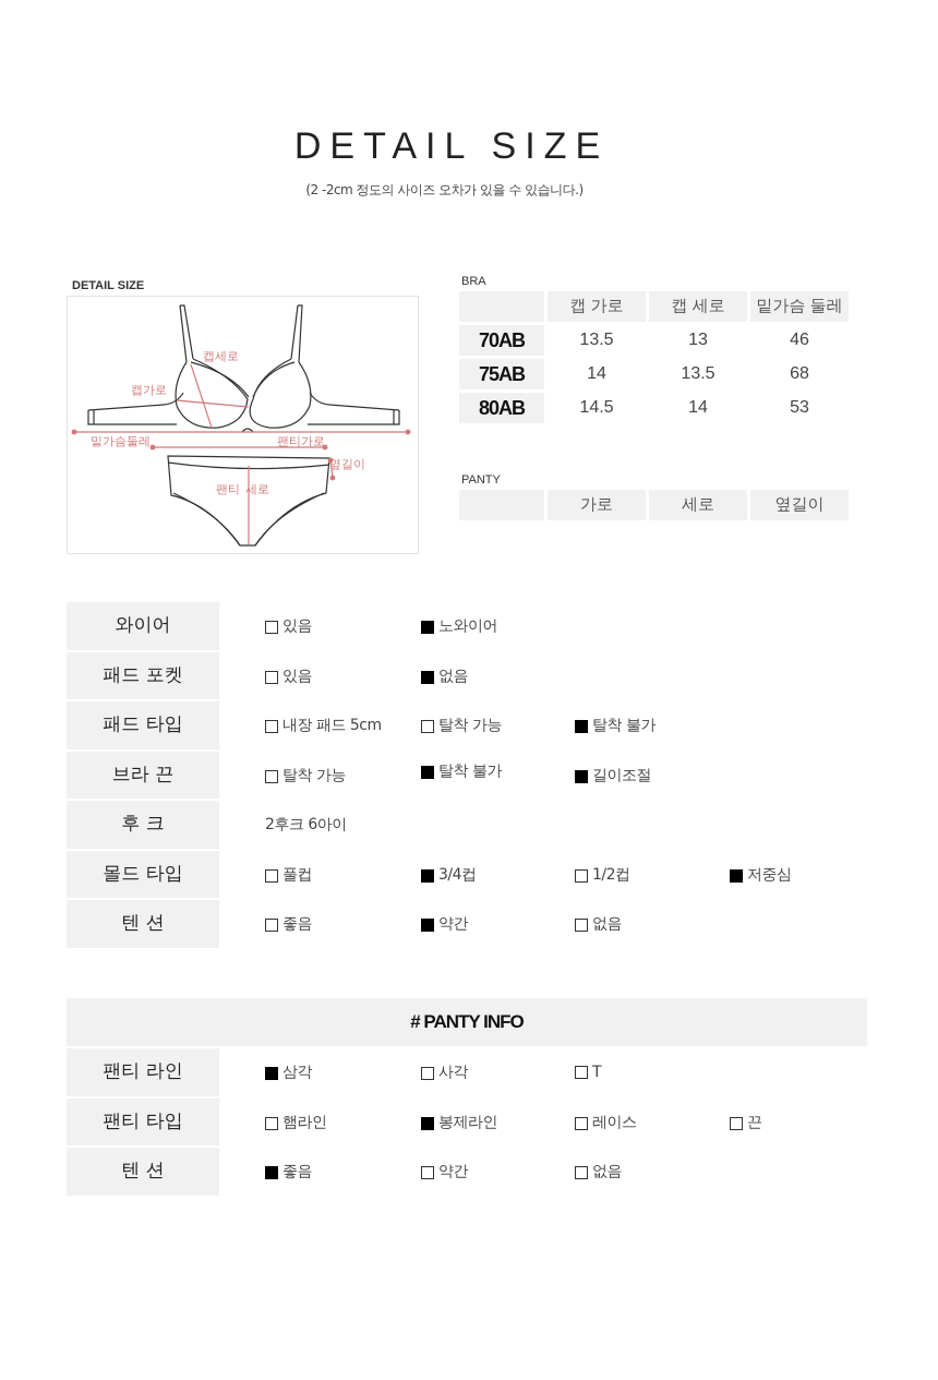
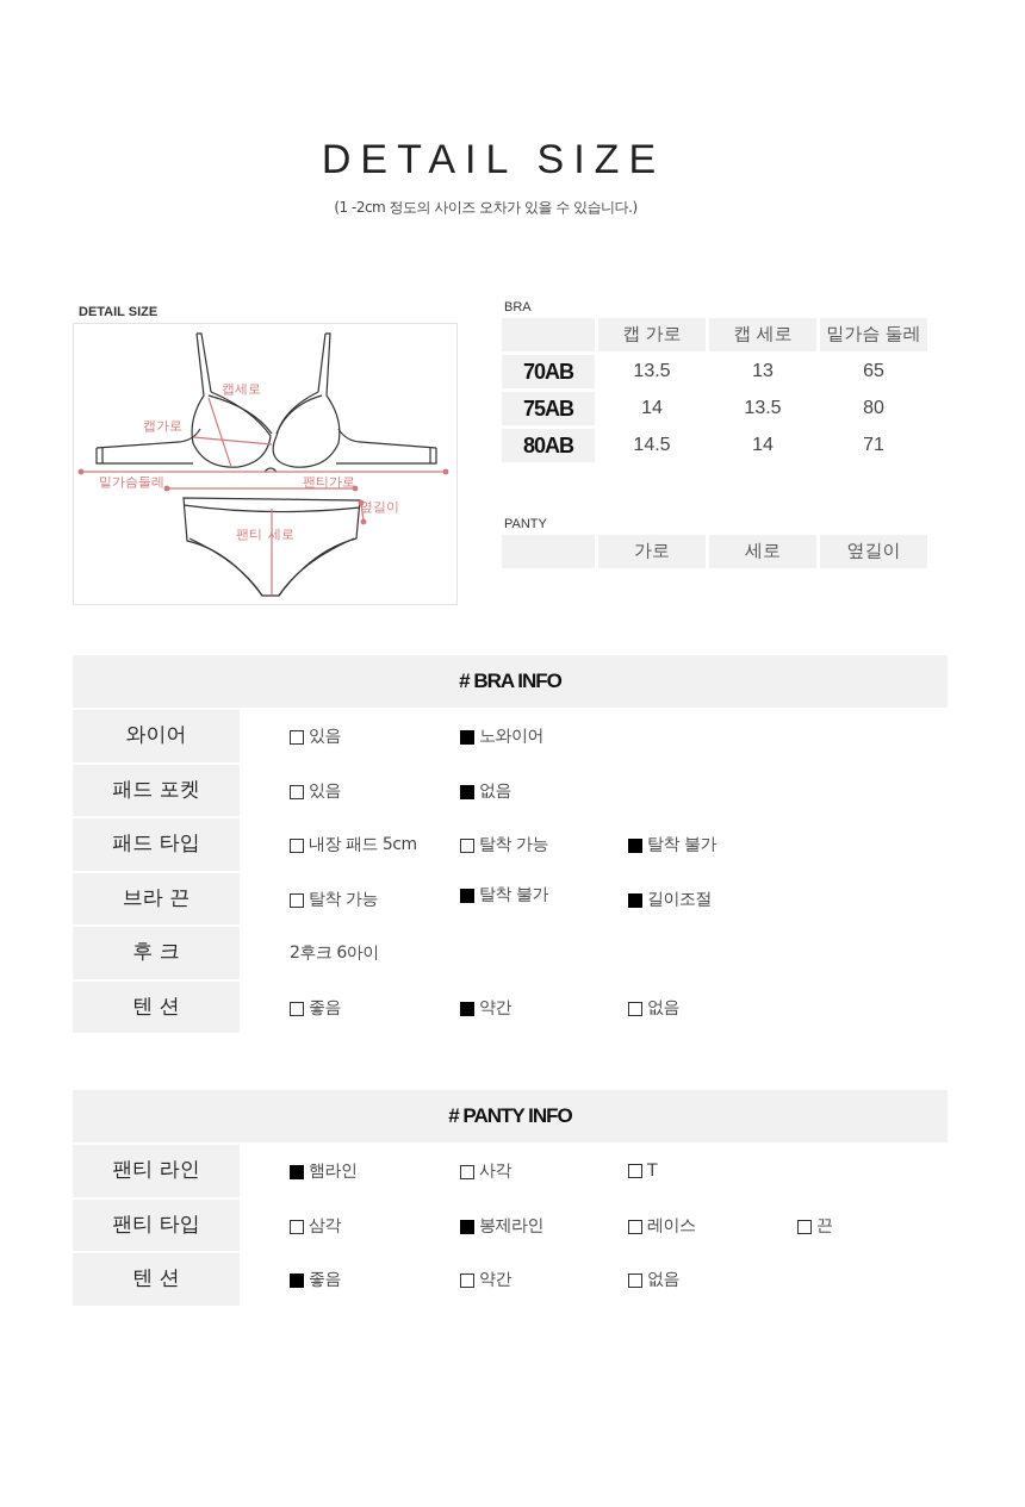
  DETAIL SIZE
- (2 -2cm 정도의 사이즈 오차가 있을 수 있습니다.)
+ (1 -2cm 정도의 사이즈 오차가 있을 수 있습니다.)
  DETAIL SIZE
  캡세로
  캡가로
  밑가슴둘레
  팬티가로
  옆길이
  팬티
  세로
  BRA
  	캡 가로	캡 세로	밑가슴 둘레
- 70AB	13.5	13	46
+ 70AB	13.5	13	65
- 75AB	14	13.5	68
+ 75AB	14	13.5	80
- 80AB	14.5	14	53
+ 80AB	14.5	14	71
  PANTY
  	가로	세로	옆길이
+ # BRA INFO
  와이어
  있음
  노와이어
  패드 포켓
  있음
  없음
  패드 타입
  내장 패드 5cm
  탈착 가능
  탈착 불가
  브라 끈
  탈착 가능
  탈착 불가
  길이조절
  후 크
  2후크 6아이
- 몰드 타입
- 풀컵
- 3/4컵
- 1/2컵
- 저중심
  텐 션
  좋음
  약간
  없음
  # PANTY INFO
  팬티 라인
- 삼각
+ 햄라인
  사각
  T
  팬티 타입
- 햄라인
+ 삼각
  봉제라인
  레이스
  끈
  텐 션
  좋음
  약간
  없음
